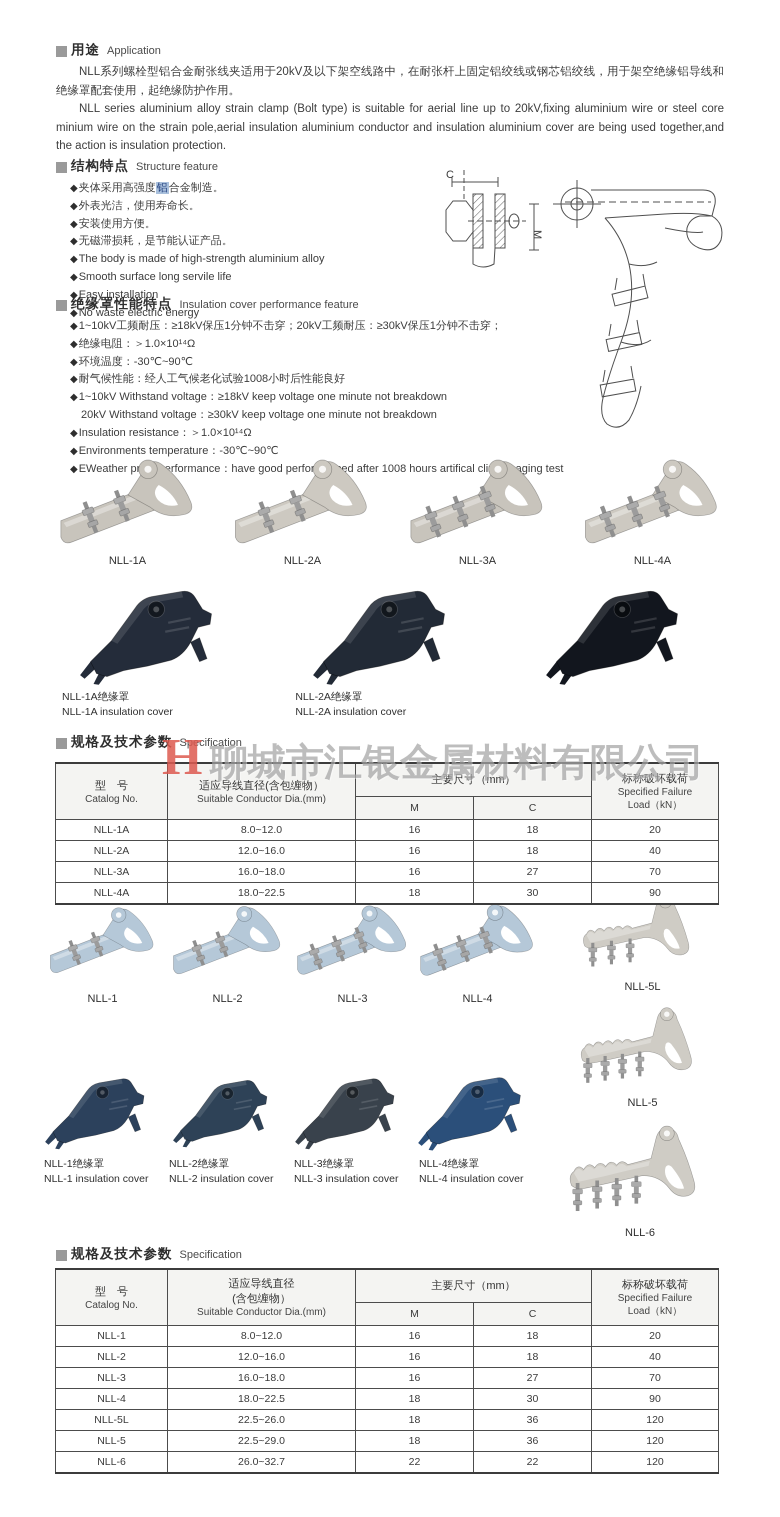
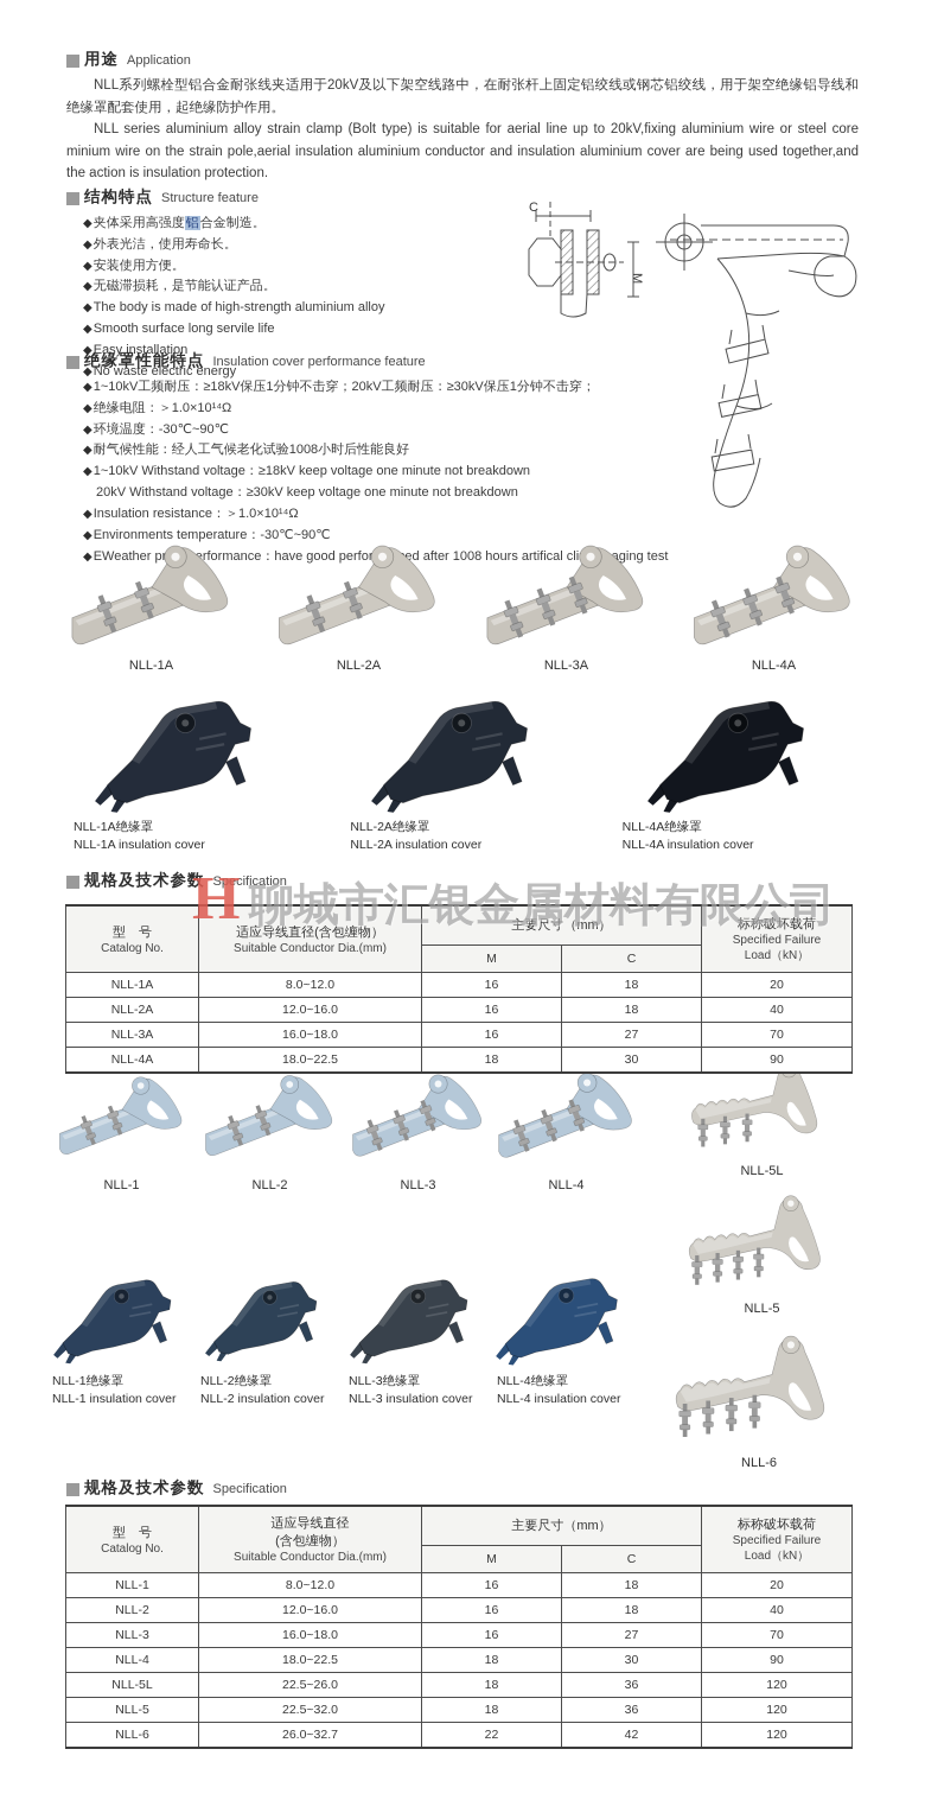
  用途
  Application
  NLL系列螺栓型铝合金耐张线夹适用于20kV及以下架空线路中，在耐张杆上固定铝绞线或钢芯铝绞线，用于架空绝缘铝导线和绝缘罩配套使用，起绝缘防护作用。
  NLL series aluminium alloy strain clamp (Bolt type) is suitable for aerial line up to 20kV,fixing aluminium wire or steel core minium wire on the strain pole,aerial insulation aluminium conductor and insulation aluminium cover are being used together,and the action is insulation protection.
  结构特点
  Structure feature
  ◆
  夹体采用高强度铝合金制造。
  ◆
  外表光洁，使用寿命长。
  ◆
  安装使用方便。
  ◆
  无磁滞损耗，是节能认证产品。
  ◆
  The body is made of high-strength aluminium alloy
  ◆
  Smooth surface long servile life
  ◆
  Easy installation
  ◆
  No waste electric energy
  C
  绝缘罩性能特点
  Insulation cover performance feature
  ◆
  1~10kV工频耐压：≥18kV保压1分钟不击穿；20kV工频耐压：≥30kV保压1分钟不击穿；
  ◆
  绝缘电阻：＞1.0×10¹⁴Ω
  ◆
  环境温度：-30℃~90℃
  ◆
  耐气候性能：经人工气候老化试验1008小时后性能良好
  ◆
  1~10kV Withstand voltage：≥18kV keep voltage one minute not breakdown
  20kV Withstand voltage：≥30kV keep voltage one minute not breakdown
  ◆
  Insulation resistance：＞1.0×10¹⁴Ω
  ◆
  Environments temperature：-30℃~90℃
  ◆
  EWeather performance：have good perfored after 1008 hours artifical cli aging test
  NLL-1A
  NLL-2A
  NLL-3A
  NLL-4A
  NLL-1A绝缘罩
  NLL-1A insulation cover
  NLL-2A绝缘罩
  NLL-2A insulation cover
+ NLL-4A绝缘罩
+ NLL-4A insulation cover
  规格及技术参数
  Specification
  H
  聊城市汇银金属材料有限公司
  型 号 Catalog No.	适应导线直径(含包缠物） Suitable Conductor Dia.(mm)	主要尺寸（mm）	标称破坏载荷 Specified Failure Load（kN）
  M	C
  NLL-1A	8.0~12.0	16	18	20
  NLL-2A	12.0~16.0	16	18	40
  NLL-3A	16.0~18.0	16	27	70
  NLL-4A	18.0~22.5	18	30	90
  NLL-1
  NLL-2
  NLL-3
  NLL-4
  NLL-1绝缘罩
  NLL-1 insulation cover
  NLL-2绝缘罩
  NLL-2 insulation cover
  NLL-3绝缘罩
  NLL-3 insulation cover
  NLL-4绝缘罩
  NLL-4 insulation cover
  NLL-5L
  NLL-5
  NLL-6
  规格及技术参数
  Specification
  型 号 Catalog No.	适应导线直径 (含包缠物） Suitable Conductor Dia.(mm)	主要尺寸（mm）	标称破坏载荷 Specified Failure Load（kN）
  M	C
  NLL-1	8.0~12.0	16	18	20
  NLL-2	12.0~16.0	16	18	40
  NLL-3	16.0~18.0	16	27	70
  NLL-4	18.0~22.5	18	30	90
  NLL-5L	22.5~26.0	18	36	120
- NLL-5	22.5~29.0	18	36	120
+ NLL-5	22.5~32.0	18	36	120
- NLL-6	26.0~32.7	22	22	120
+ NLL-6	26.0~32.7	22	42	120
